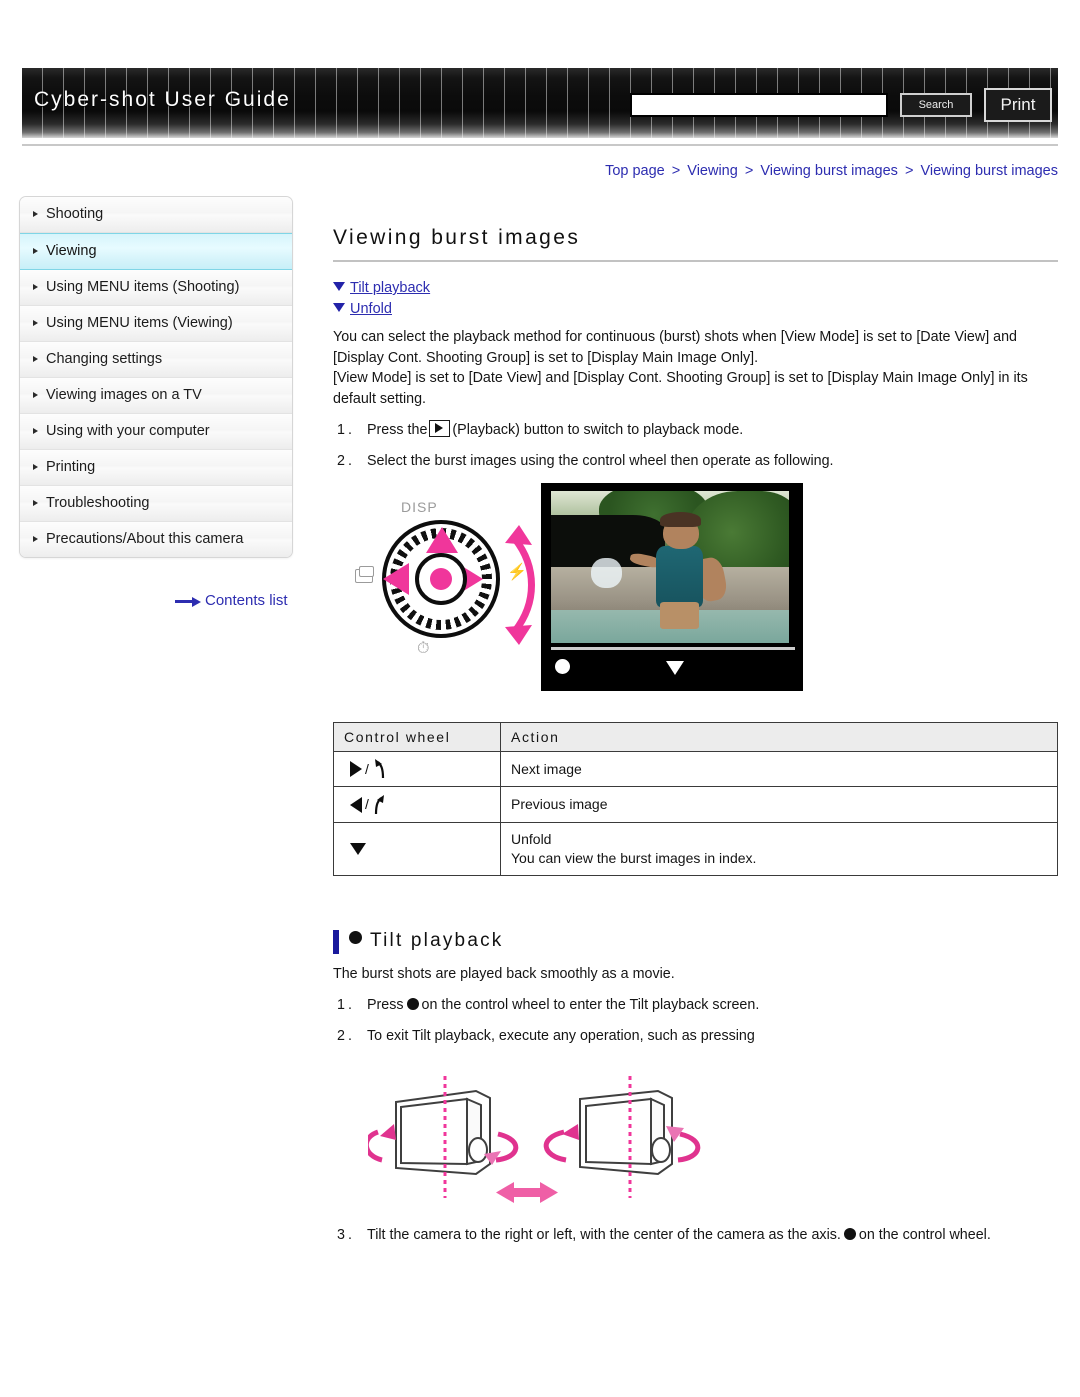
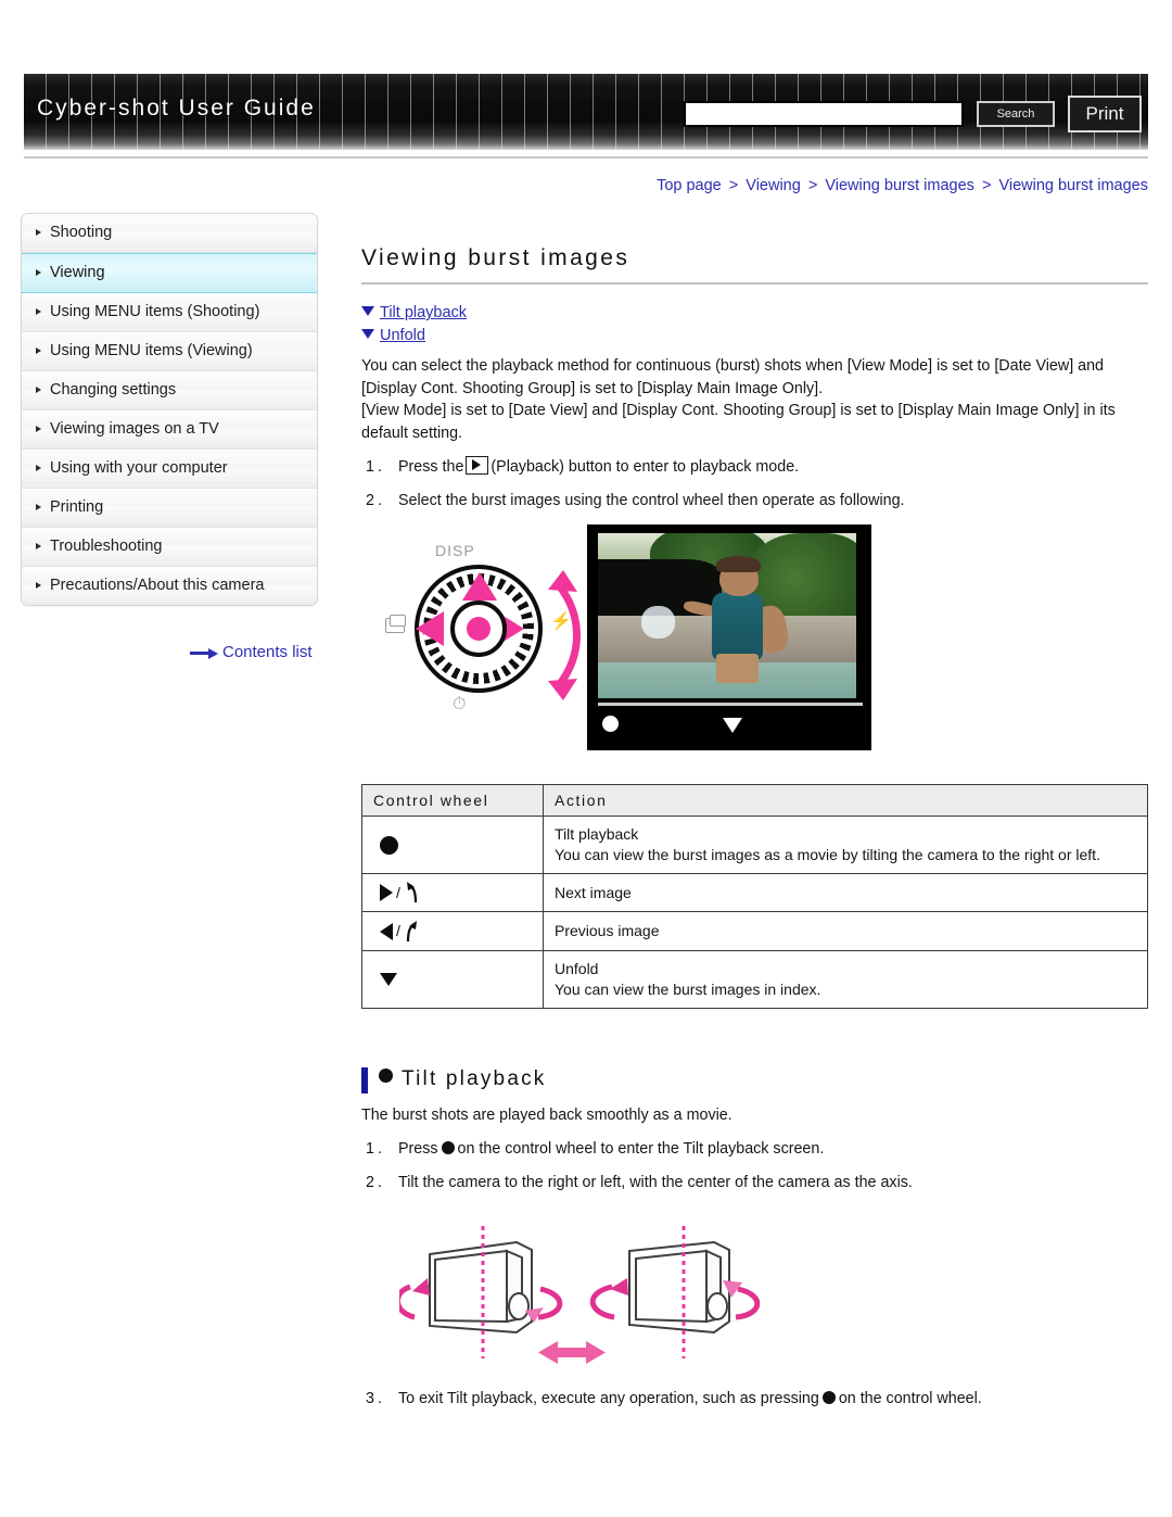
  Cyber-shot User Guide
  Search
  Print
  Top page > Viewing > Viewing burst images > Viewing burst images
  Shooting
  Viewing
  Using MENU items (Shooting)
  Using MENU items (Viewing)
  Changing settings
  Viewing images on a TV
  Using with your computer
  Printing
  Troubleshooting
  Precautions/About this camera
  Contents list
  Viewing burst images
  Tilt playback
  Unfold
  You can select the playback method for continuous (burst) shots when [View Mode] is set to [Date View] and [Display Cont. Shooting Group] is set to [Display Main Image Only].
  [View Mode] is set to [Date View] and [Display Cont. Shooting Group] is set to [Display Main Image Only] in its default setting.
  1.
- Press the (Playback) button to switch to playback mode.
+ Press the (Playback) button to enter to playback mode.
  2.
  Select the burst images using the control wheel then operate as following.
  DISP
  ⚡
  ⏱
  Control wheel	Action
+ 	Tilt playback You can view the burst images as a movie by tilting the camera to the right or left.
  /	Next image
  /	Previous image
  	Unfold You can view the burst images in index.
  Tilt playback
  The burst shots are played back smoothly as a movie.
  1.
  Press on the control wheel to enter the Tilt playback screen.
  2.
- To exit Tilt playback, execute any operation, such as pressing
+ Tilt the camera to the right or left, with the center of the camera as the axis.
  3.
- Tilt the camera to the right or left, with the center of the camera as the axis. on the control wheel.
+ To exit Tilt playback, execute any operation, such as pressing on the control wheel.
